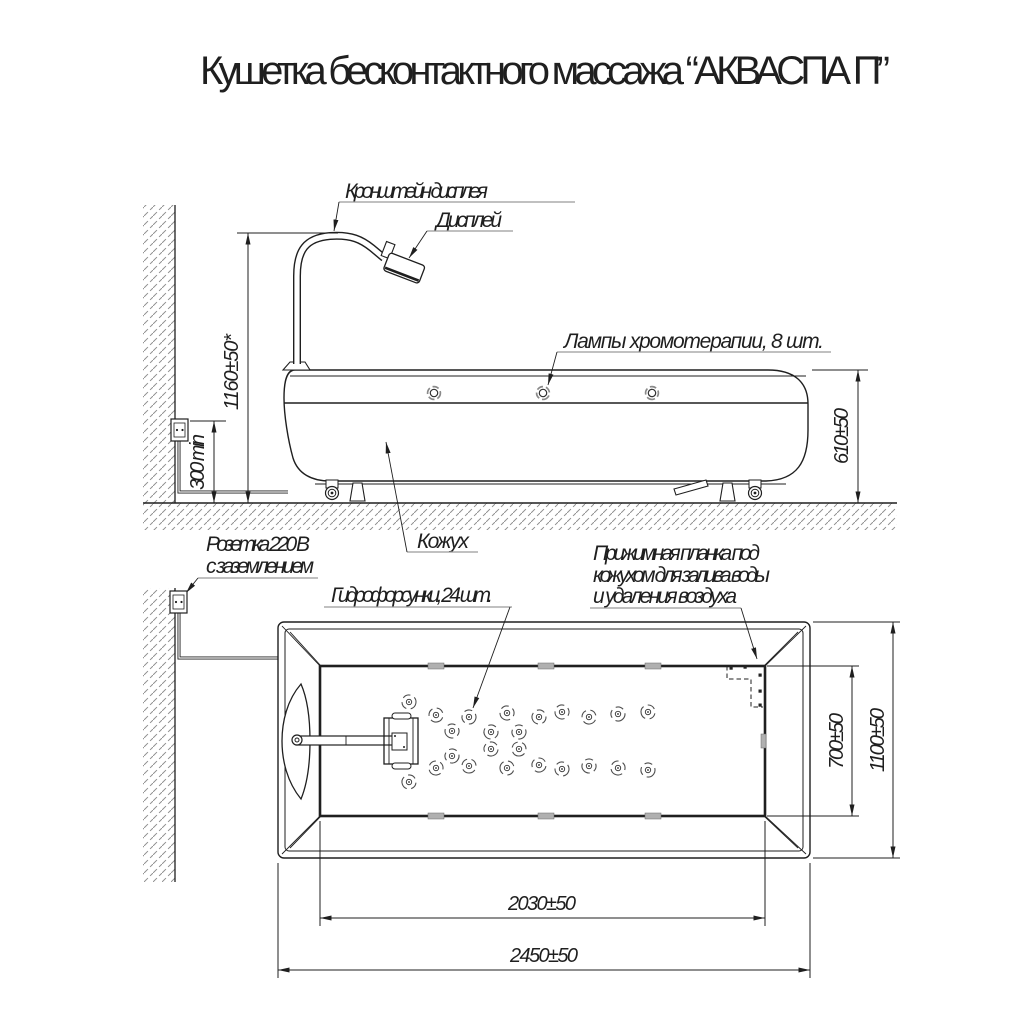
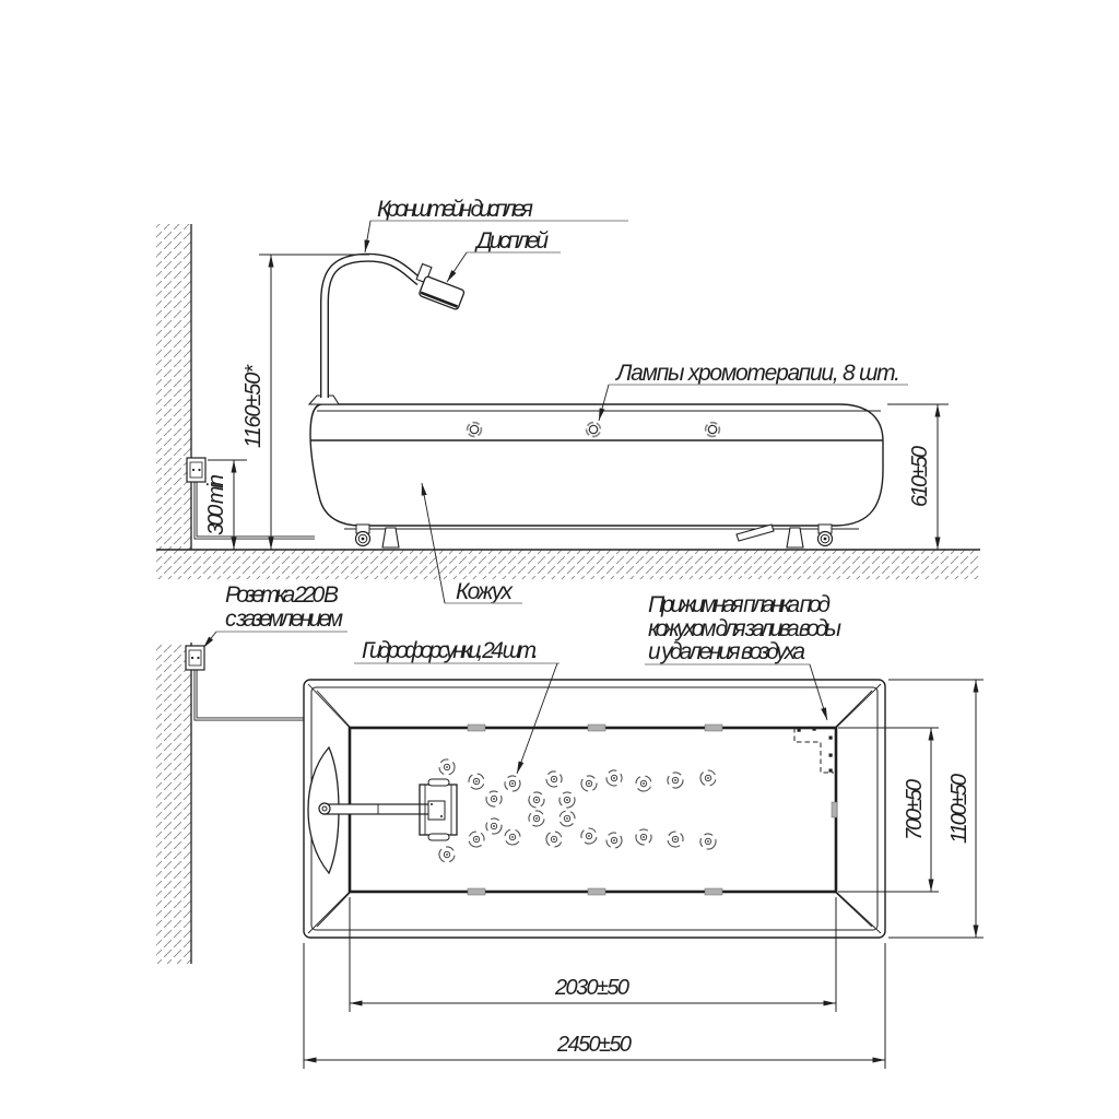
- Кушетка бесконтактного массажа “АКВАСПА П”
  Кронштейн дисплея
  Дисплей
  Лампы хромотерапии, 8 шт.
  Кожух
  Розетка 220 В
  с заземлением
  Гидрофорсунки, 24 шт.
  Прижимная планка под
  кожухом для залива воды
  и удаления воздуха
  2030±50
  2450±50
